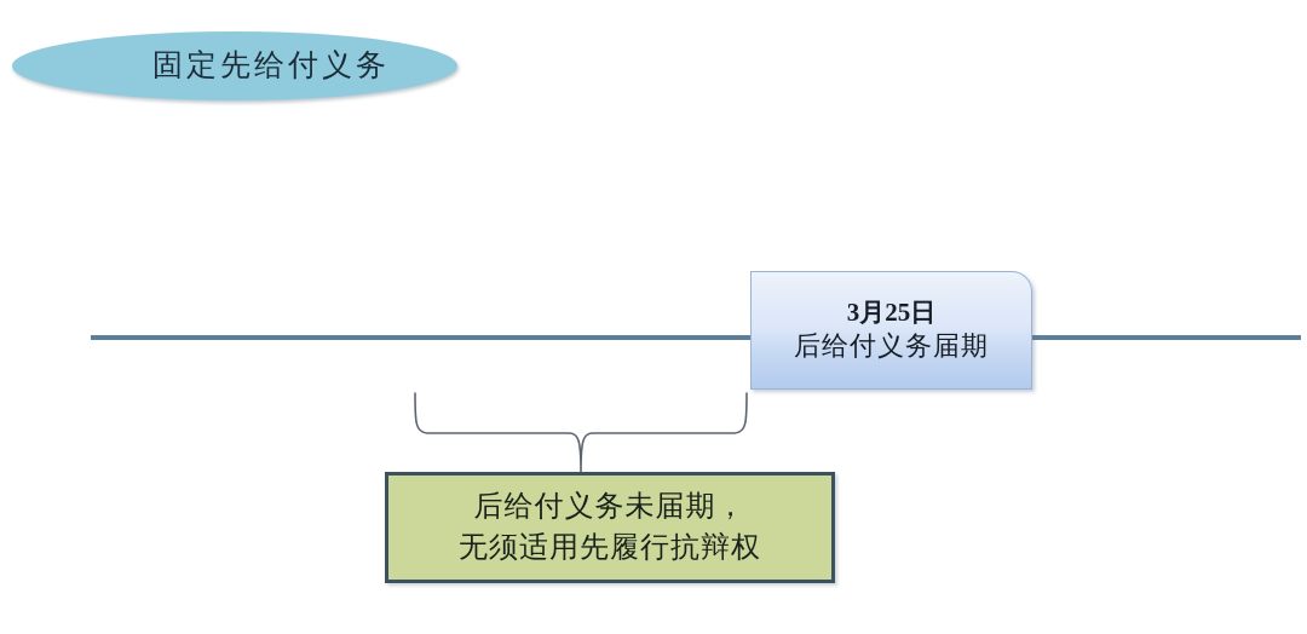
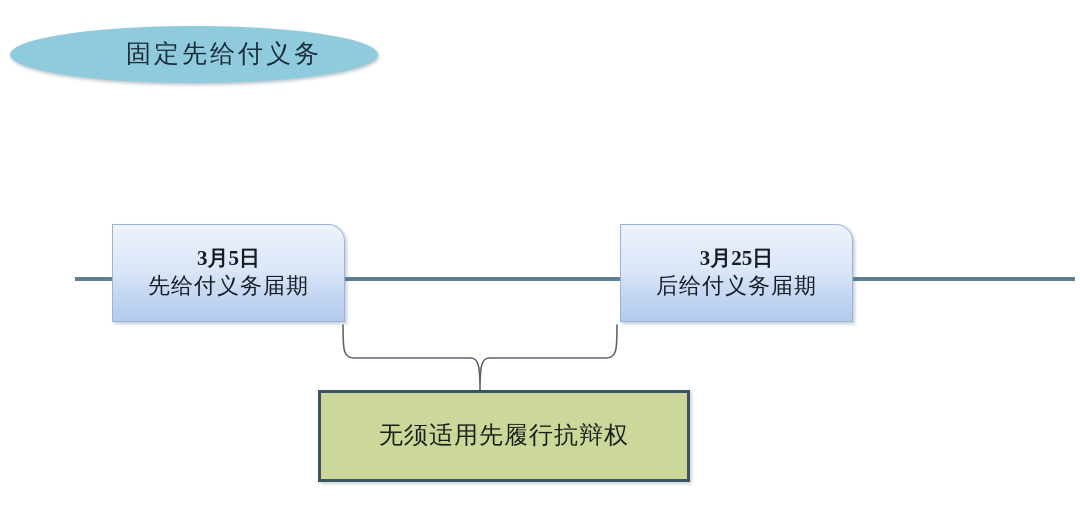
  固定先给付义务
+ 3月5日
+ 先给付义务届期
  3月25日
  后给付义务届期
- 后给付义务未届期，
  无须适用先履行抗辩权
